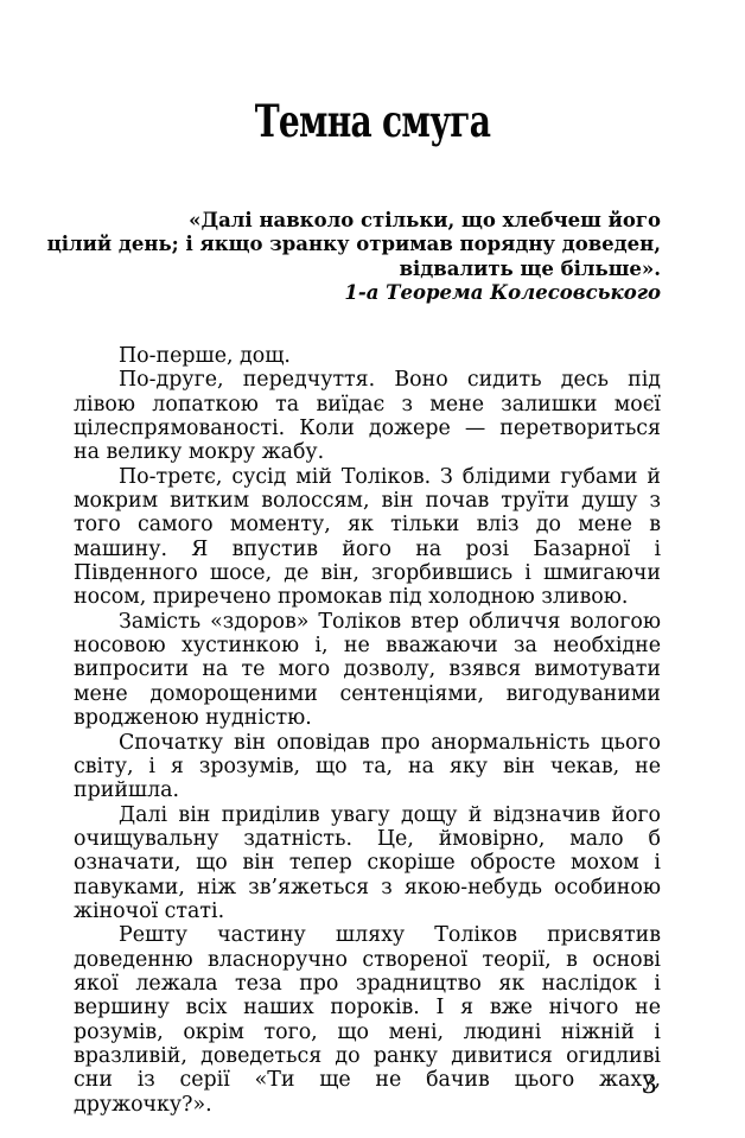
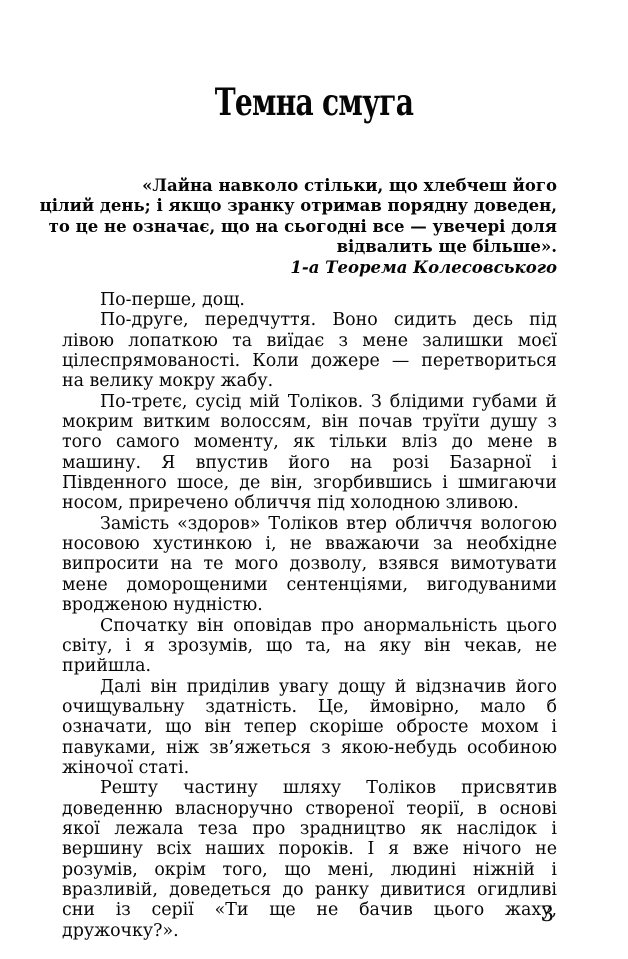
  Темна смуга
- «Далі навколо стільки, що хлебчеш його
+ «Лайна навколо стільки, що хлебчеш його
  цілий день; і якщо зранку отримав порядну доведен,
+ то це не означає, що на сьогодні все — увечері доля
  відвалить ще більше».
  1-а Теорема Колесовського
  По-перше, дощ.
  По-друге, передчуття. Воно сидить десь під лівою лопаткою та виїдає з мене залишки моєї цілеспрямо­ваності. Коли дожере — перетвориться на велику мокру жабу.
- По-третє, сусід мій Толіков. З блідими губами й мокрим витким волоссям, він почав труїти душу з того самого моменту, як тільки вліз до мене в машину. Я впустив його на розі Базарної і Південного шосе, де він, згорбившись і шмигаючи носом, приречено промокав під холодною зливою.
+ По-третє, сусід мій Толіков. З блідими губами й мокрим витким волоссям, він почав труїти душу з того самого моменту, як тільки вліз до мене в машину. Я впустив його на розі Базарної і Південного шосе, де він, згорбившись і шмигаючи носом, приречено обличчя під холодною зливою.
  Замість «здоров» Толіков втер обличчя вологою носовою хустинкою і, не вважаючи за необхідне випросити на те мого дозволу, взявся вимотувати мене доморощеними сентенціями, вигодуваними вродже­ною нудністю.
  Спочатку він оповідав про анормальність цього світу, і я зрозумів, що та, на яку він чекав, не прийшла.
  Далі він приділив увагу дощу й відзначив його очищувальну здатність. Це, ймовірно, мало б означати, що він тепер скоріше обросте мохом і павуками, ніж зв’яжеться з якою-небудь особиною жіночої статі.
  Решту частину шляху Толіков присвятив доведен­ню власноручно створеної теорії, в основі якої лежала теза про зрадництво як наслідок і вершину всіх наших пороків. І я вже нічого не розумів, окрім того, що мені, людині ніжній і вразливій, доведеться до ранку дивитися огидливі сни із серії «Ти ще не бачив цього жаху, дружочку?».
  3
